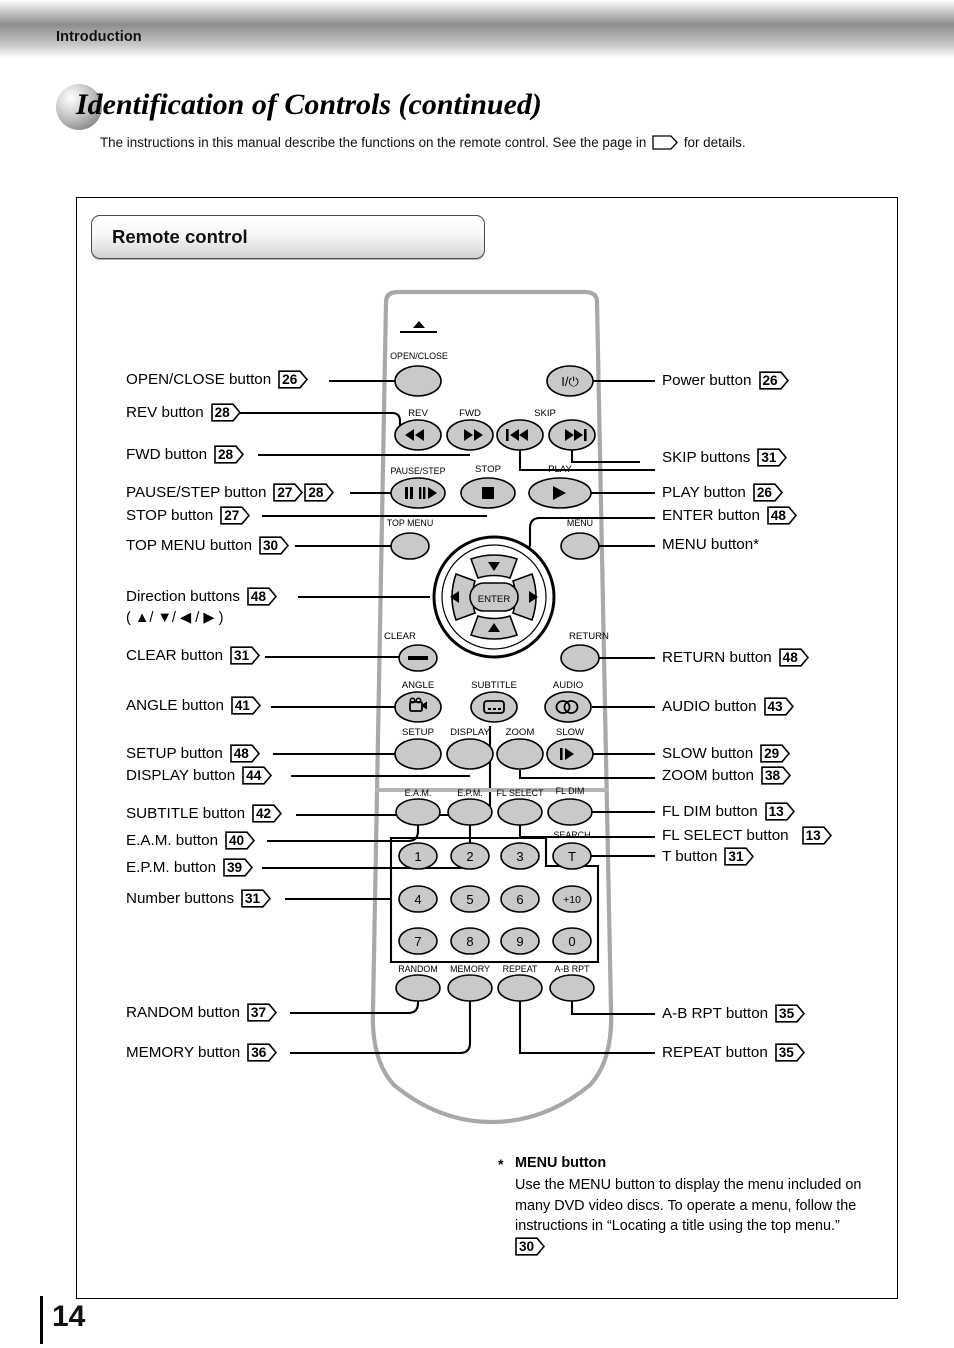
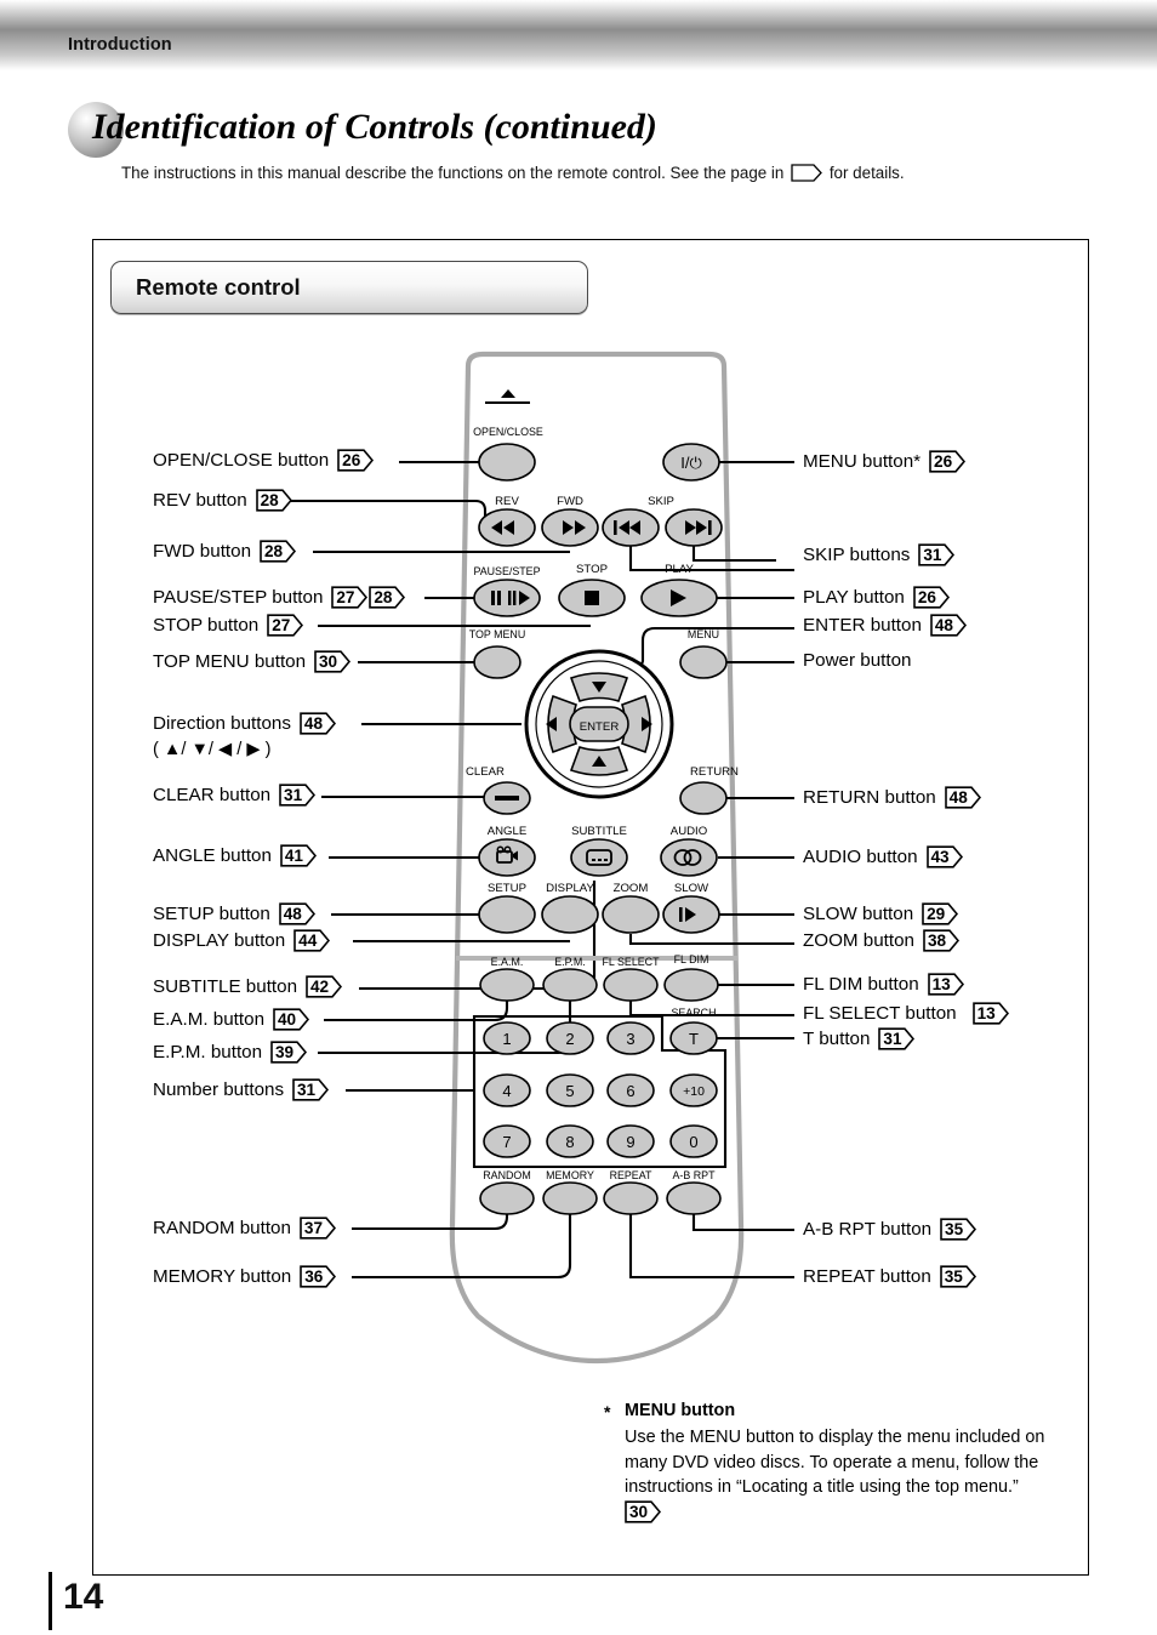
  Introduction
  Identification of Controls (continued)
  The instructions in this manual describe the functions on the remote control. See the page in for details.
  Remote control
  OPEN/CLOSE
  I/⏻
  REV
  FWD
  SKIP
  PAUSE/STEP
  STOP
  PLAY
  TOP MENU
  MENU
  ENTER
  CLEAR
  RETURN
  ANGLE
  SUBTITLE
  AUDIO
  SETUP
  DISPLAY
  ZOOM
  SLOW
  E.A.M.
  E.P.M.
  FL SELECT
  FL DIM
  SEARCH
  T
  1
  2
  3
  4
  5
  6
  +10
  7
  8
  9
  0
  RANDOM
  MEMORY
  REPEAT
  A-B RPT
  OPEN/CLOSE button
  26
  REV button
  28
  FWD button
  28
  PAUSE/STEP button
  27
  28
  STOP button
  27
  TOP MENU button
  30
  Direction buttons
  48
  ( ▲/ ▼/ ◀ / ▶ )
  CLEAR button
  31
  ANGLE button
  41
  SETUP button
  48
  DISPLAY button
  44
  SUBTITLE button
  42
  E.A.M. button
  40
  E.P.M. button
  39
  Number buttons
  31
  RANDOM button
  37
  MEMORY button
  36
- Power button
+ MENU button*
  26
  SKIP buttons
  31
  PLAY button
  26
  ENTER button
  48
- MENU button*
+ Power button
  RETURN button
  48
  AUDIO button
  43
  SLOW button
  29
  ZOOM button
  38
  FL DIM button
  13
  FL SELECT button
  13
  T button
  31
  A-B RPT button
  35
  REPEAT button
  35
  *
  MENU button
  Use the MENU button to display the menu included on many DVD video discs. To operate a menu, follow the instructions in “Locating a title using the top menu.”
  30
  14
